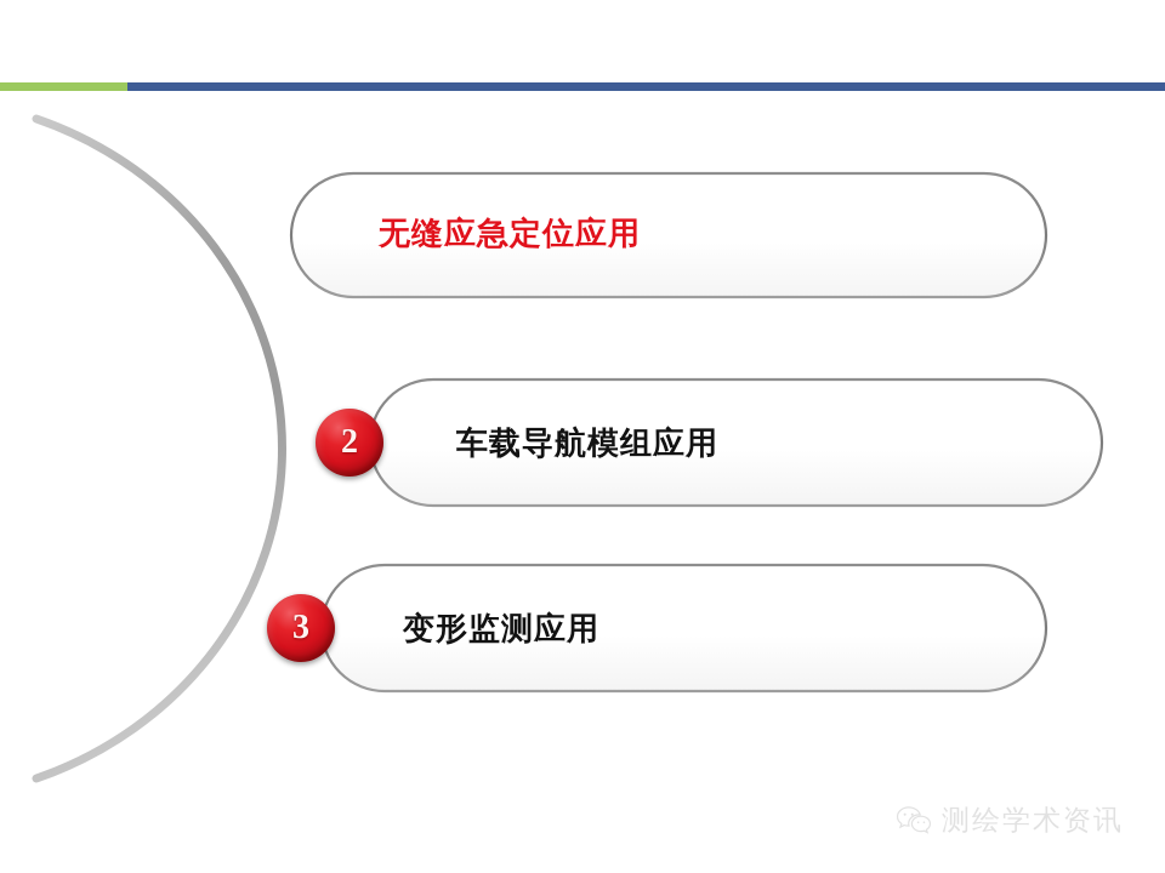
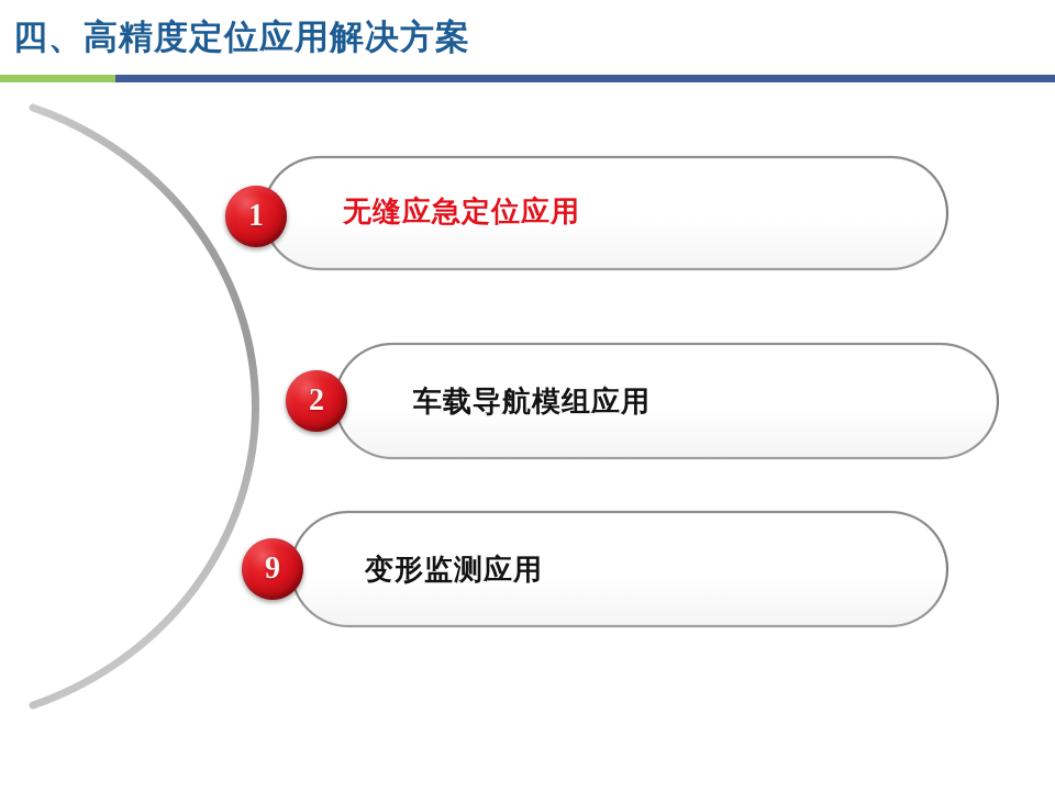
+ 四、高精度定位应用解决方案
+ 1
  2
- 3
+ 9
  无缝应急定位应用
  车载导航模组应用
  变形监测应用
- 测绘学术资讯
